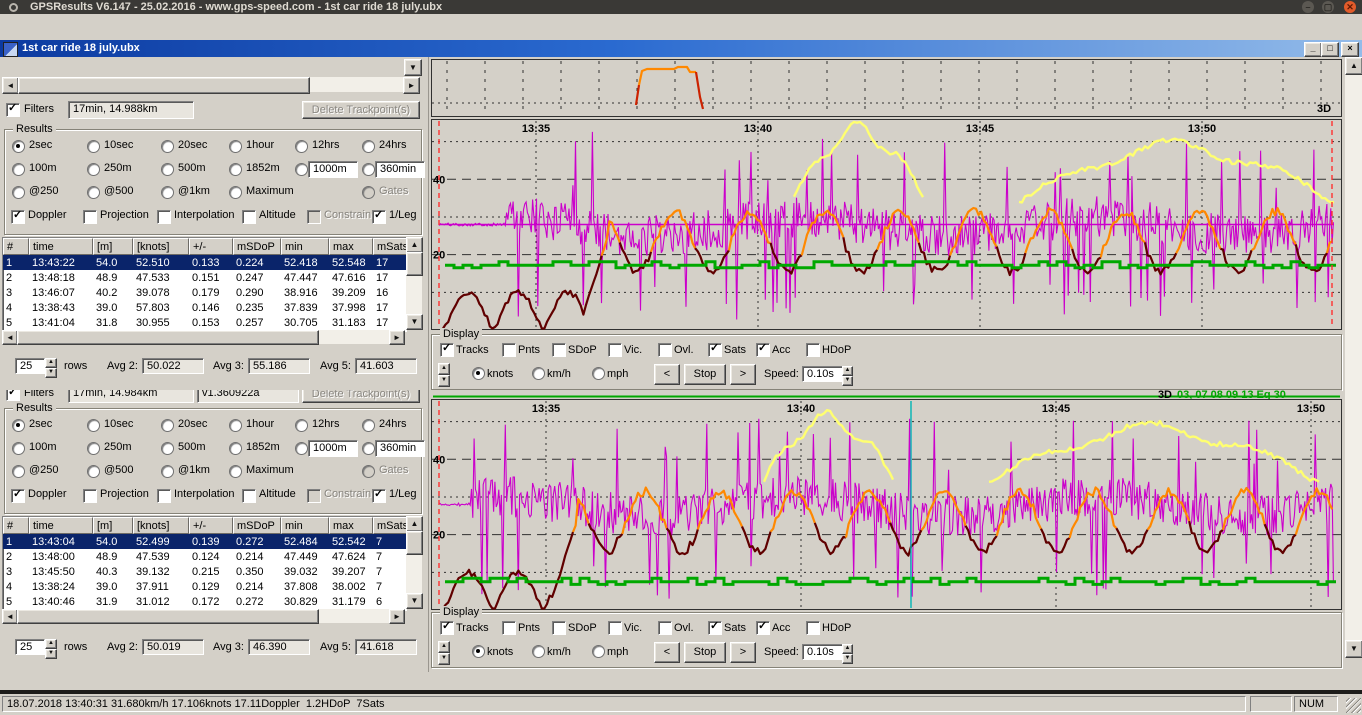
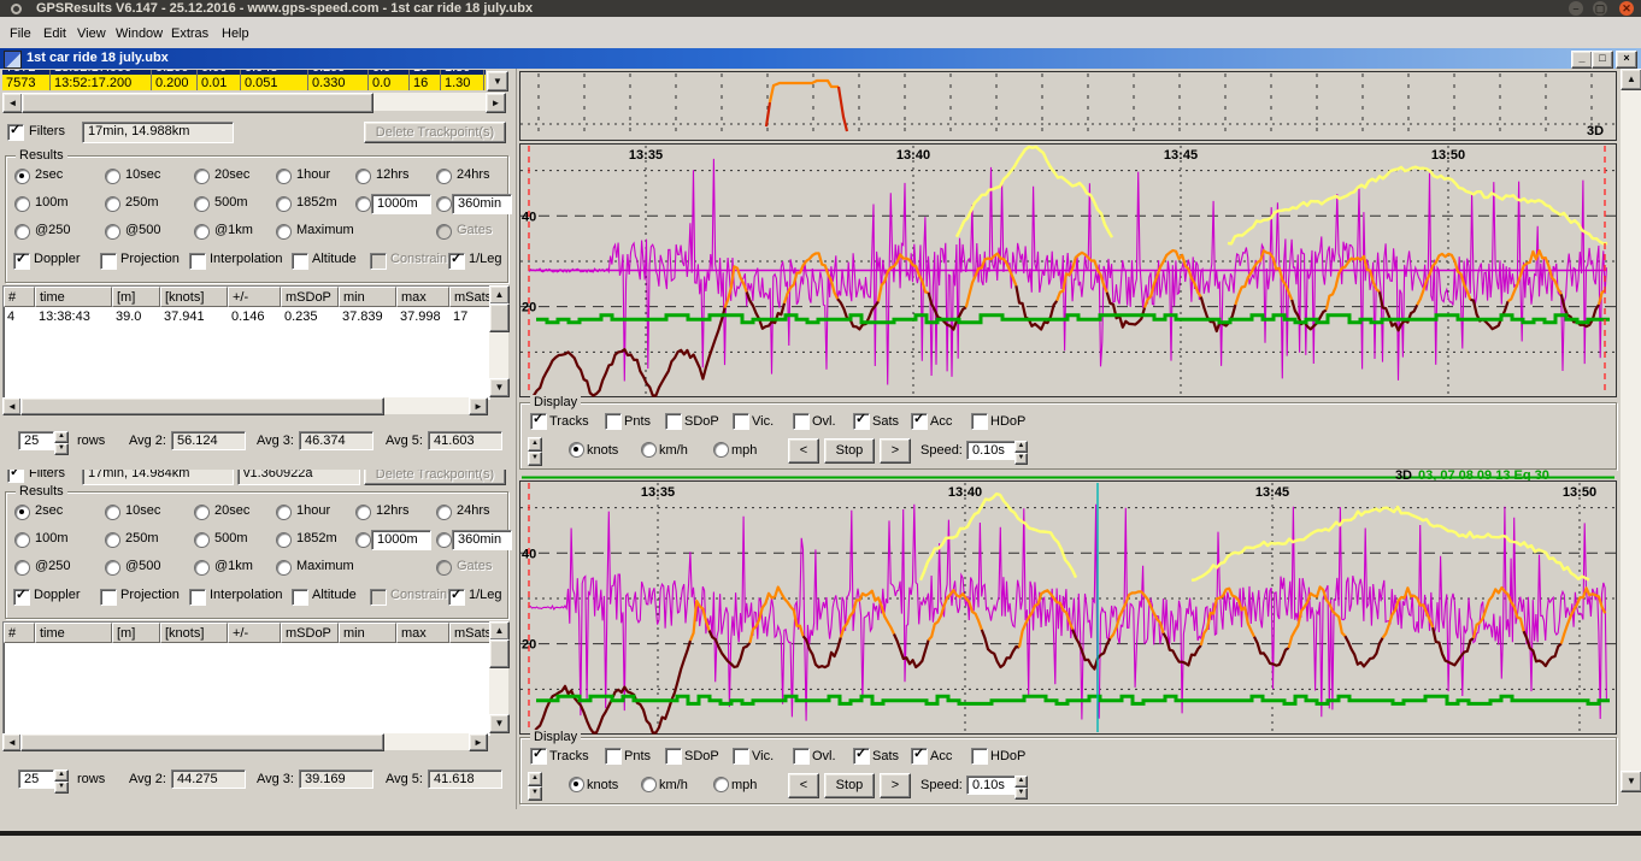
- GPSResults V6.147 - 25.02.2016 - www.gps-speed.com - 1st car ride 18 july.ubx
+ GPSResults V6.147 - 25.12.2016 - www.gps-speed.com - 1st car ride 18 july.ubx
  –
  ▢
  ✕
+ File
+ Edit
+ View
+ Window
+ Extras
+ Help
  1st car ride 18 july.ubx
  _
  □
  ×
+ 7573 13:52:17.200 0.200 0.01 0.051 0.330 0.0 16 1.30
  ▼
  ◄
  ►
  ✓
  Filters
  17min, 14.988km
  Delete Trackpoint(s)
  Results
  2sec
  10sec
  20sec
  1hour
  12hrs
  24hrs
  100m
  250m
  500m
  1852m
  1000m
  360min
  @250
  @500
  @1km
  Maximum
  Gates
  ✓
  Doppler
  Projection
  Interpolation
  Altitude
  Constrain
  ✓
  1/Leg
  # time [m] [knots] +/- mSDoP min max mSat
- 1 13:43:22 54.0 52.510 0.133 0.224 52.418 52.548 17
- 2 13:48:18 48.9 47.533 0.151 0.247 47.447 47.616 17
- 3 13:46:07 40.2 39.078 0.179 0.290 38.916 39.209 16
- 4 13:38:43 39.0 57.803 0.146 0.235 37.839 37.998 17
+ 4 13:38:43 39.0 37.941 0.146 0.235 37.839 37.998 17
- 5 13:41:04 31.8 30.955 0.153 0.257 30.705 31.183 17
  ▲
  ▼
  ◄
  ►
  25
  rows
  Avg 2:
- 50.022
+ 56.124
  Avg 3:
- 55.186
+ 46.374
  Avg 5:
  41.603
  3D
  13:35
  13:40
  13:45
  13:50
  40
  20
  Display
  ✓
  Tracks
  Pnts
  SDoP
  Vic.
  Ovl.
  ✓
  Sats
  ✓
  Acc
  HDoP
  knots
  km/h
  mph
  <
  Stop
  >
  Speed:
  0.10s
  ✓
  Filters
  17min, 14.984km
  v1.360922a
  Delete Trackpoint(s)
  Results
  2sec
  10sec
  20sec
  1hour
  12hrs
  24hrs
  100m
  250m
  500m
  1852m
  1000m
  360min
  @250
  @500
  @1km
  Maximum
  Gates
  ✓
  Doppler
  Projection
  Interpolation
  Altitude
  Constrain
  ✓
  1/Leg
  # time [m] [knots] +/- mSDoP min max mSat
- 1 13:43:04 54.0 52.499 0.139 0.272 52.484 52.542 7
- 2 13:48:00 48.9 47.539 0.124 0.214 47.449 47.624 7
- 3 13:45:50 40.3 39.132 0.215 0.350 39.032 39.207 7
- 4 13:38:24 39.0 37.911 0.129 0.214 37.808 38.002 7
- 5 13:40:46 31.9 31.012 0.172 0.272 30.829 31.179 6
  ▲
  ▼
  ◄
  ►
  25
  rows
  Avg 2:
- 50.019
+ 44.275
  Avg 3:
- 46.390
+ 39.169
  Avg 5:
  41.618
  3D
  03, 07 08 09 13 Eq 30
  13:35
  13:40
  13:45
  13:50
  40
  20
  Display
  ✓
  Tracks
  Pnts
  SDoP
  Vic.
  Ovl.
  ✓
  Sats
  ✓
  Acc
  HDoP
  knots
  km/h
  mph
  <
  Stop
  >
  Speed:
  0.10s
  ▲
  ▼
- 18.07.2018 13:40:31 31.680km/h 17.106knots 17.11Doppler 1.2HDoP 7Sats
- NUM
